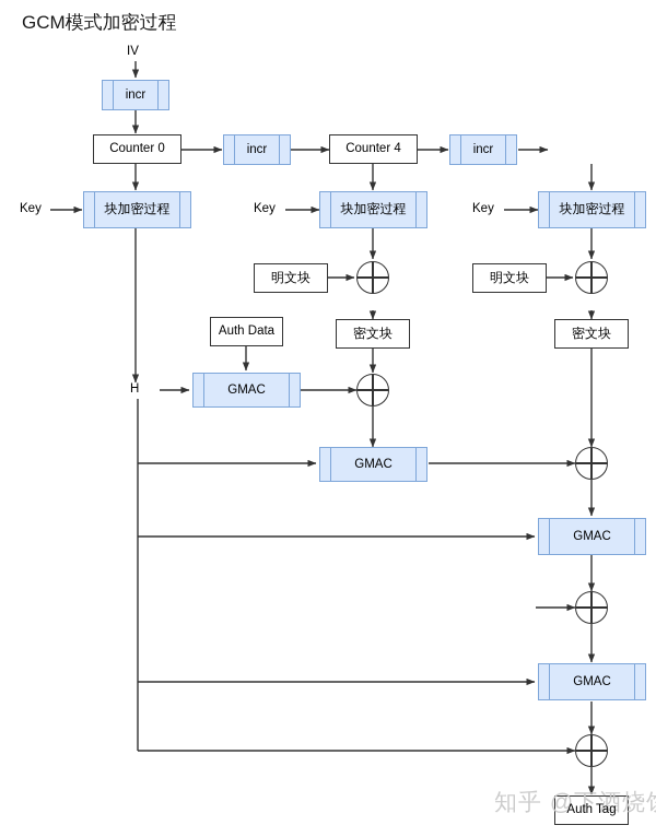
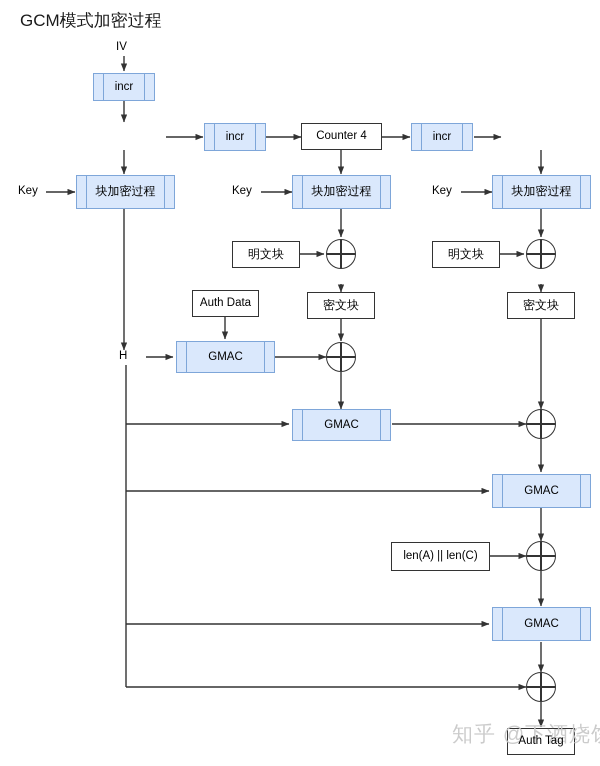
  GCM模式加密过程
  IV
  Key
  Key
  Key
  H
  incr
- Counter 0
  incr
  Counter 4
  incr
  块加密过程
  块加密过程
  块加密过程
  明文块
  密文块
  明文块
  密文块
  Auth Data
  GMAC
  GMAC
  GMAC
+ len(A) || len(C)
  GMAC
  Auth Tag
  知乎 @下酒烧
